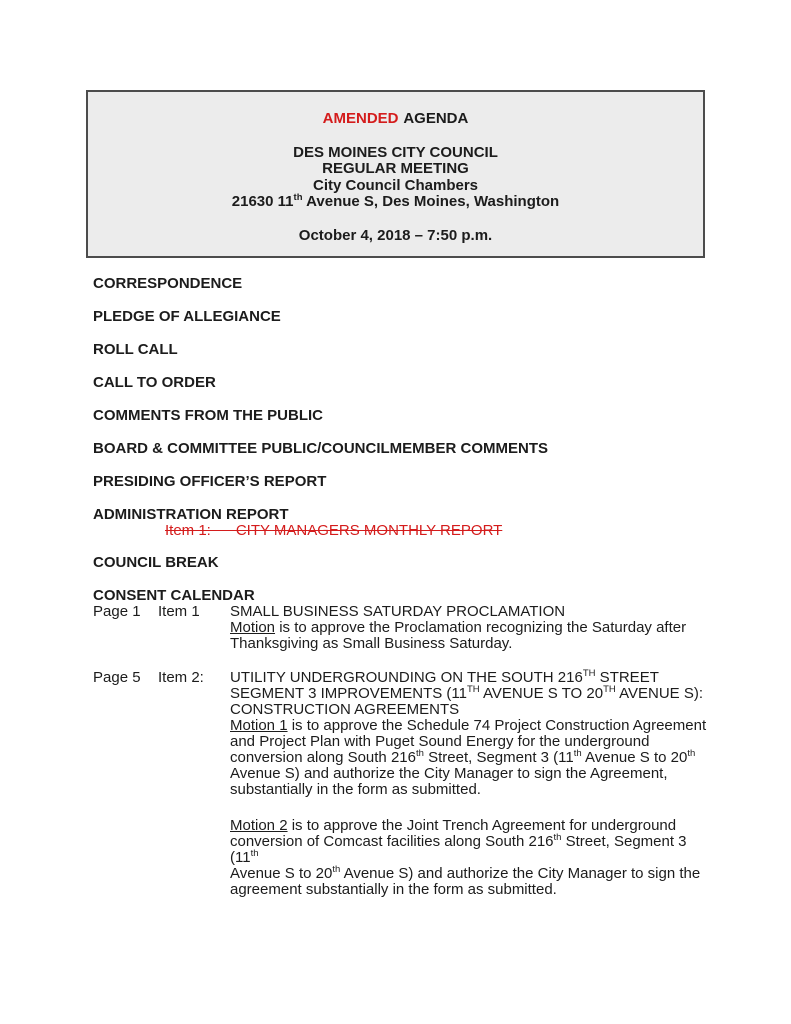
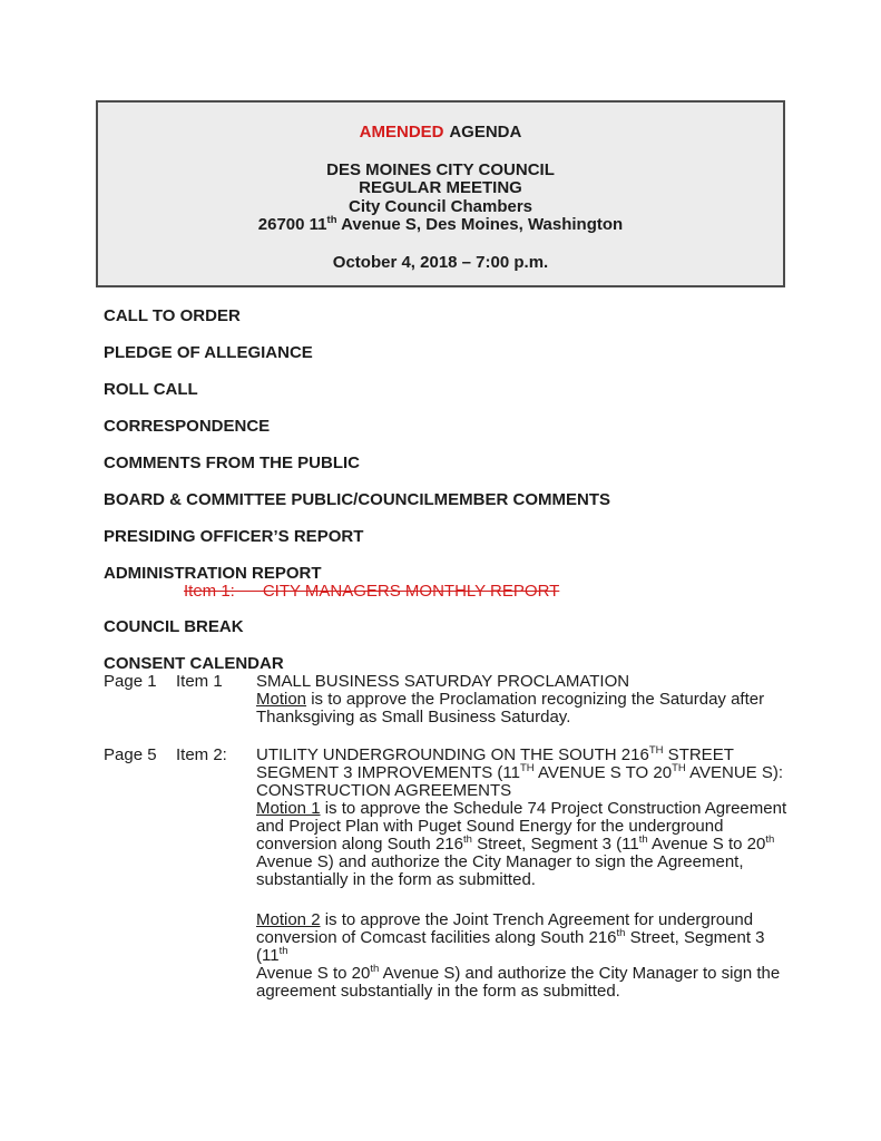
  AMENDED AGENDA
  DES MOINES CITY COUNCIL
  REGULAR MEETING
  City Council Chambers
- 21630 11th Avenue S, Des Moines, Washington
+ 26700 11th Avenue S, Des Moines, Washington
- October 4, 2018 – 7:50 p.m.
+ October 4, 2018 – 7:00 p.m.
- CORRESPONDENCE
+ CALL TO ORDER
  PLEDGE OF ALLEGIANCE
  ROLL CALL
- CALL TO ORDER
+ CORRESPONDENCE
  COMMENTS FROM THE PUBLIC
  BOARD & COMMITTEE PUBLIC/COUNCILMEMBER COMMENTS
  PRESIDING OFFICER’S REPORT
  ADMINISTRATION REPORT
  Item 1: CITY MANAGERS MONTHLY REPORT
  COUNCIL BREAK
  CONSENT CALENDAR
  Page 1
  Item 1
  SMALL BUSINESS SATURDAY PROCLAMATION
  Motion is to approve the Proclamation recognizing the Saturday after
  Thanksgiving as Small Business Saturday.
  Page 5
  Item 2:
  UTILITY UNDERGROUNDING ON THE SOUTH 216TH STREET
  SEGMENT 3 IMPROVEMENTS (11TH AVENUE S TO 20TH AVENUE S):
  CONSTRUCTION AGREEMENTS
  Motion 1 is to approve the Schedule 74 Project Construction Agreement
  and Project Plan with Puget Sound Energy for the underground
  conversion along South 216th Street, Segment 3 (11th Avenue S to 20th
  Avenue S) and authorize the City Manager to sign the Agreement,
  substantially in the form as submitted.
  Motion 2 is to approve the Joint Trench Agreement for underground
  conversion of Comcast facilities along South 216th Street, Segment 3 (11th
  Avenue S to 20th Avenue S) and authorize the City Manager to sign the
  agreement substantially in the form as submitted.
